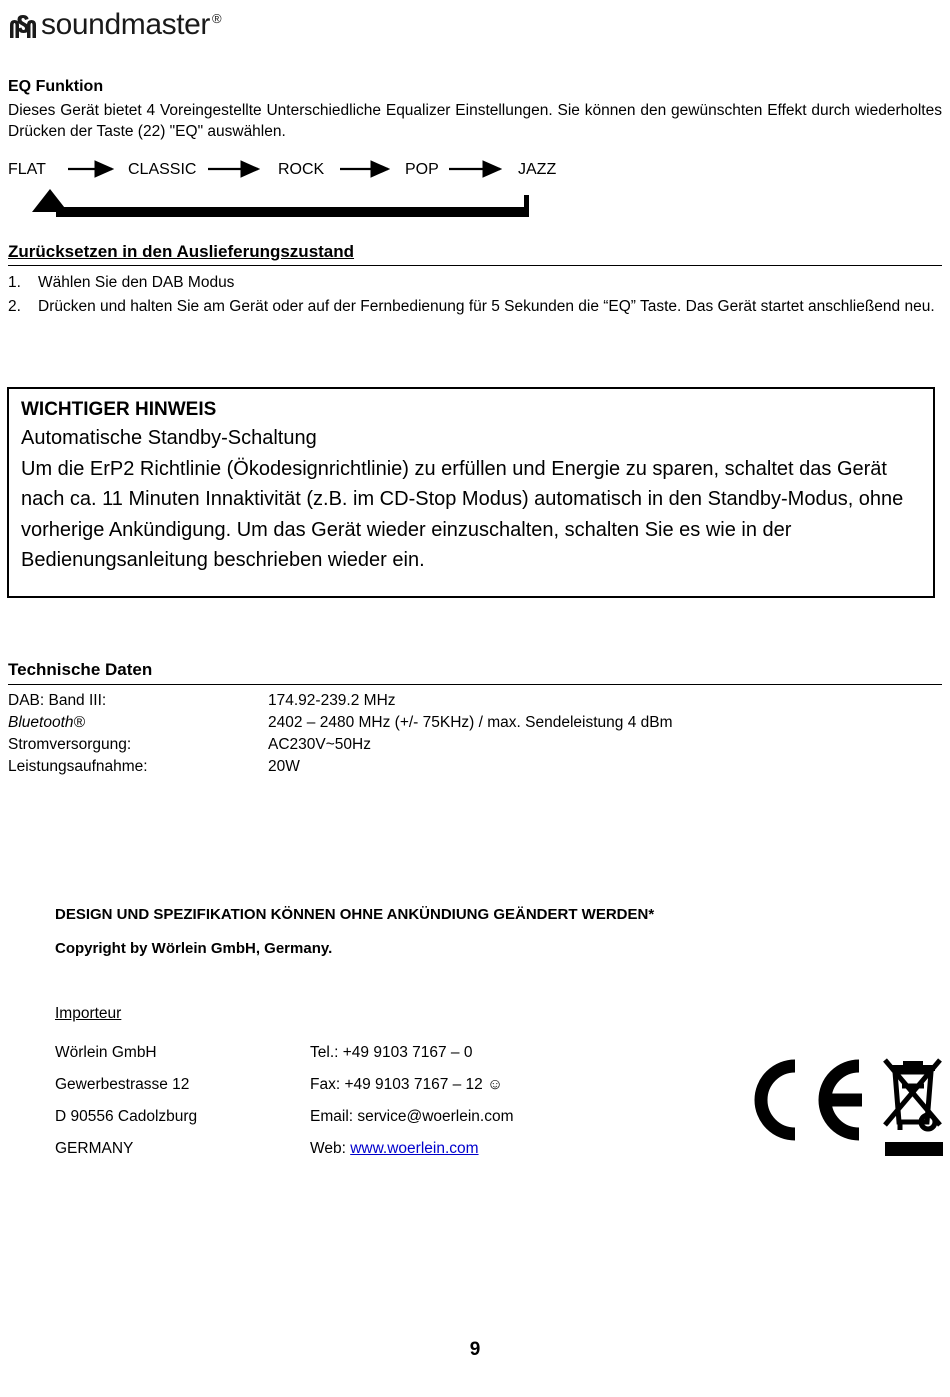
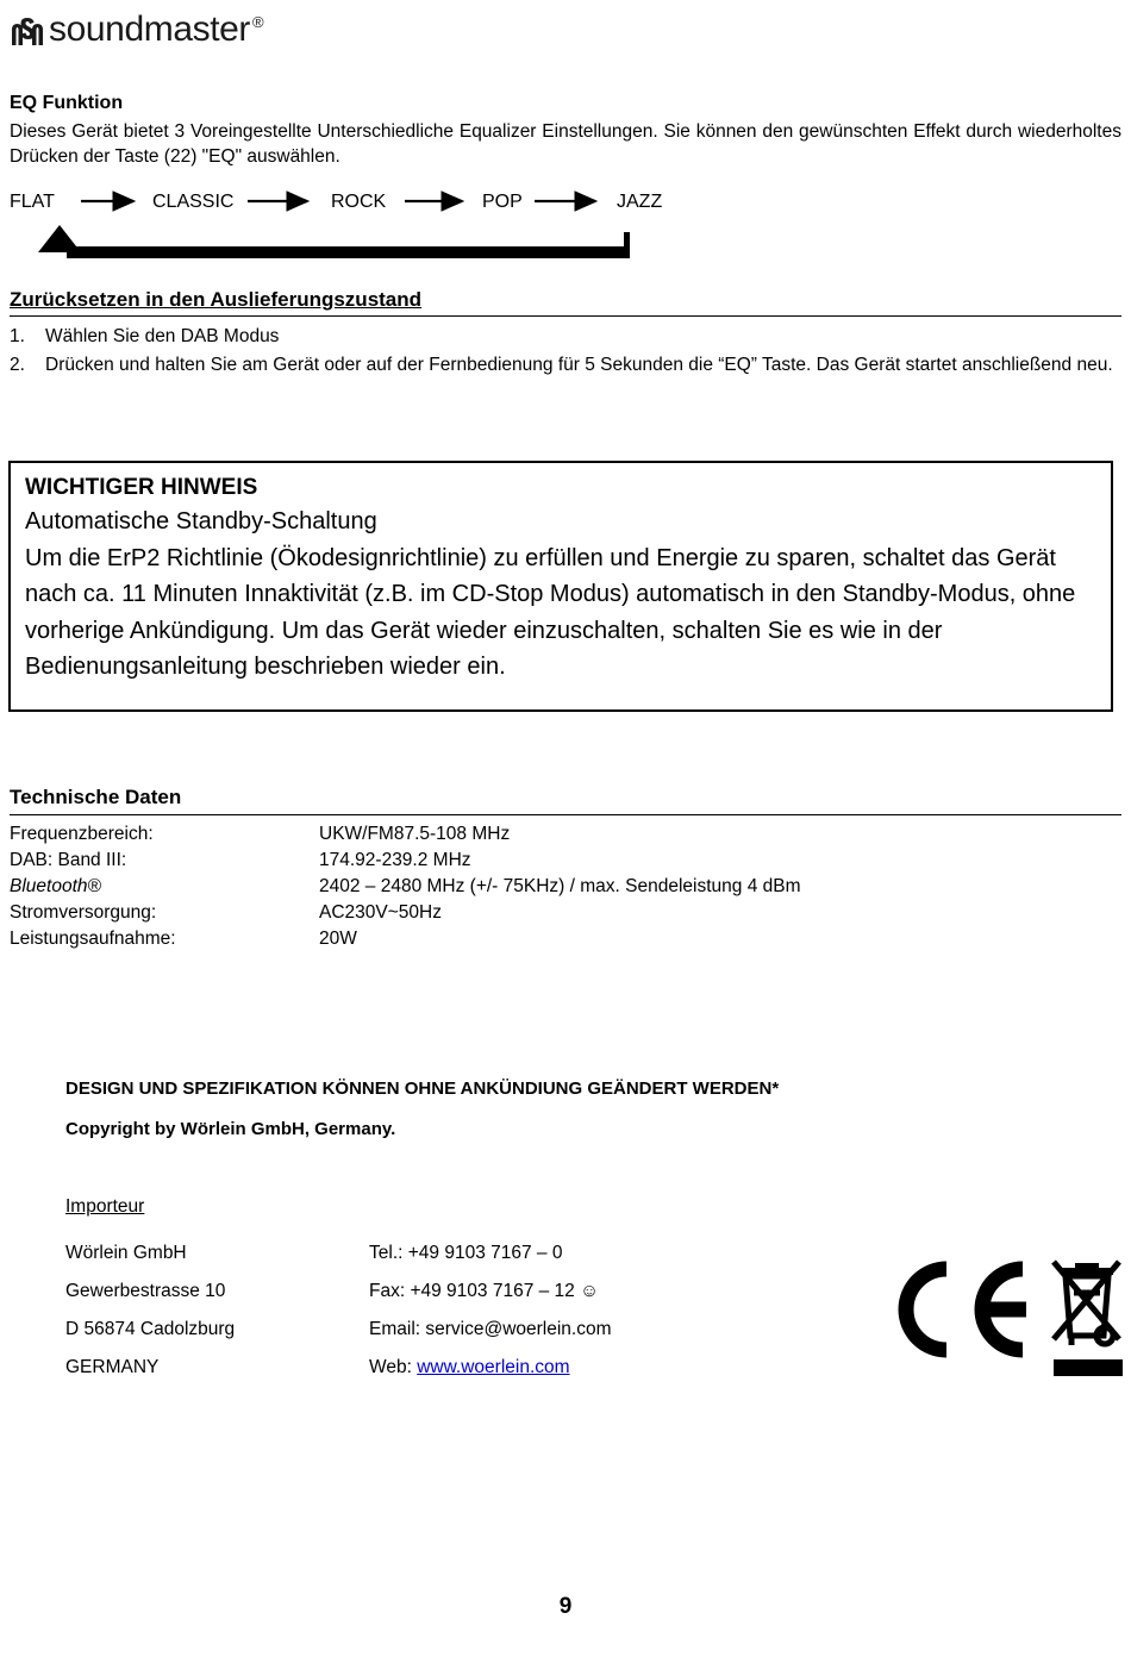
  soundmaster ®
  EQ Funktion
- Dieses Gerät bietet 4 Voreingestellte Unterschiedliche Equalizer Einstellungen. Sie können den gewünschten Effekt durch wiederholtes Drücken der Taste (22) "EQ" auswählen.
+ Dieses Gerät bietet 3 Voreingestellte Unterschiedliche Equalizer Einstellungen. Sie können den gewünschten Effekt durch wiederholtes Drücken der Taste (22) "EQ" auswählen.
  FLAT
  CLASSIC
  ROCK
  POP
  JAZZ
  Zurücksetzen in den Auslieferungszustand
  1.
  Wählen Sie den DAB Modus
  2.
  Drücken und halten Sie am Gerät oder auf der Fernbedienung für 5 Sekunden die “EQ” Taste. Das Gerät startet anschließend neu.
  WICHTIGER HINWEIS
  Automatische Standby-Schaltung
  Um die ErP2 Richtlinie (Ökodesignrichtlinie) zu erfüllen und Energie zu sparen, schaltet das Gerät nach ca. 11 Minuten Innaktivität (z.B. im CD-Stop Modus) automatisch in den Standby-Modus, ohne vorherige Ankündigung. Um das Gerät wieder einzuschalten, schalten Sie es wie in der Bedienungsanleitung beschrieben wieder ein.
  Technische Daten
+ Frequenzbereich:	UKW/FM87.5-108 MHz
  DAB: Band III:	174.92-239.2 MHz
  Bluetooth®	2402 – 2480 MHz (+/- 75KHz) / max. Sendeleistung 4 dBm
  Stromversorgung:	AC230V~50Hz
  Leistungsaufnahme:	20W
  DESIGN UND SPEZIFIKATION KÖNNEN OHNE ANKÜNDIUNG GEÄNDERT WERDEN*
  Copyright by Wörlein GmbH, Germany.
  Importeur
  Wörlein GmbH	Tel.: +49 9103 7167 – 0
- Gewerbestrasse 12	Fax: +49 9103 7167 – 12 ☺
+ Gewerbestrasse 10	Fax: +49 9103 7167 – 12 ☺
- D 90556 Cadolzburg	Email: service@woerlein.com
+ D 56874 Cadolzburg	Email: service@woerlein.com
  GERMANY	Web: www.woerlein.com
  9
